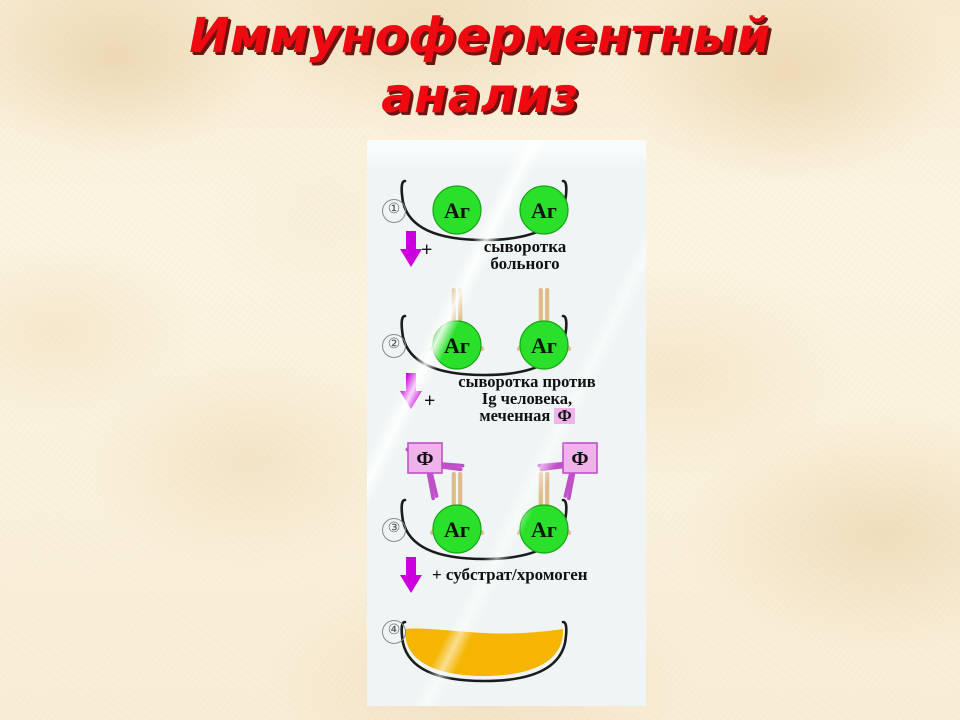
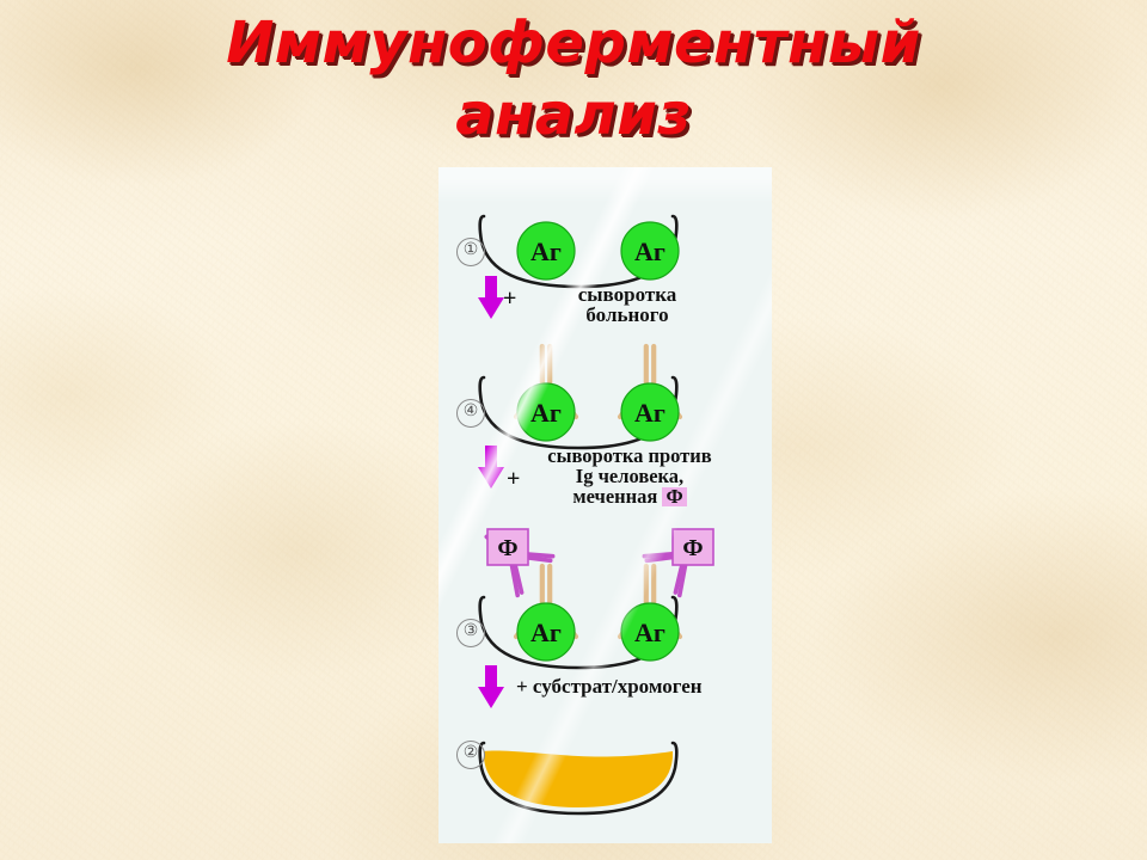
  Иммуноферментный
  анализ
  ①
- ②
+ ④
  ③
- ④
+ ②
  +
  сыворотка
  больного
  +
  сыворотка против
  Ig человека,
  меченная Ф
  + субстрат/хромоген
